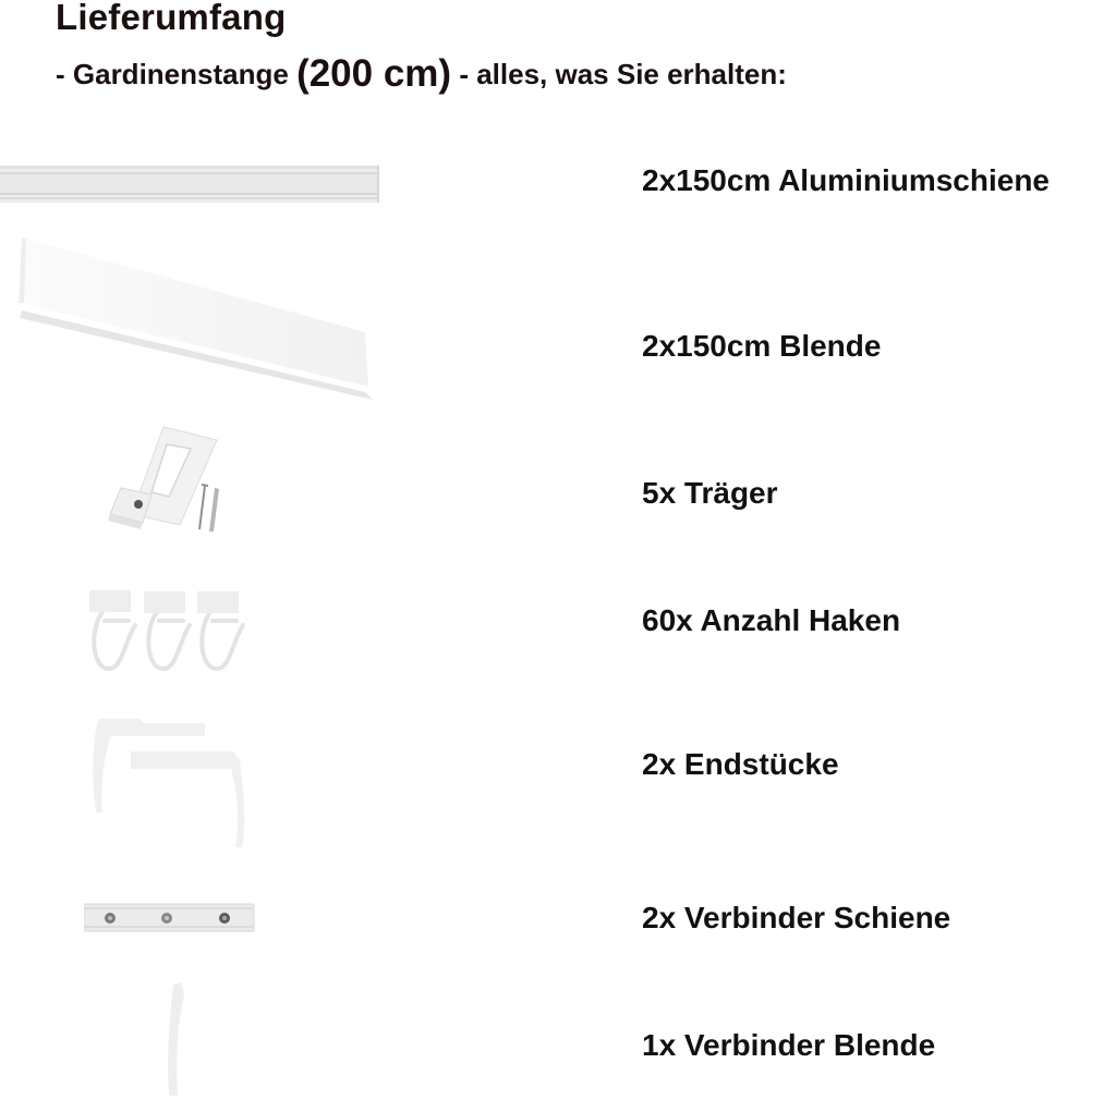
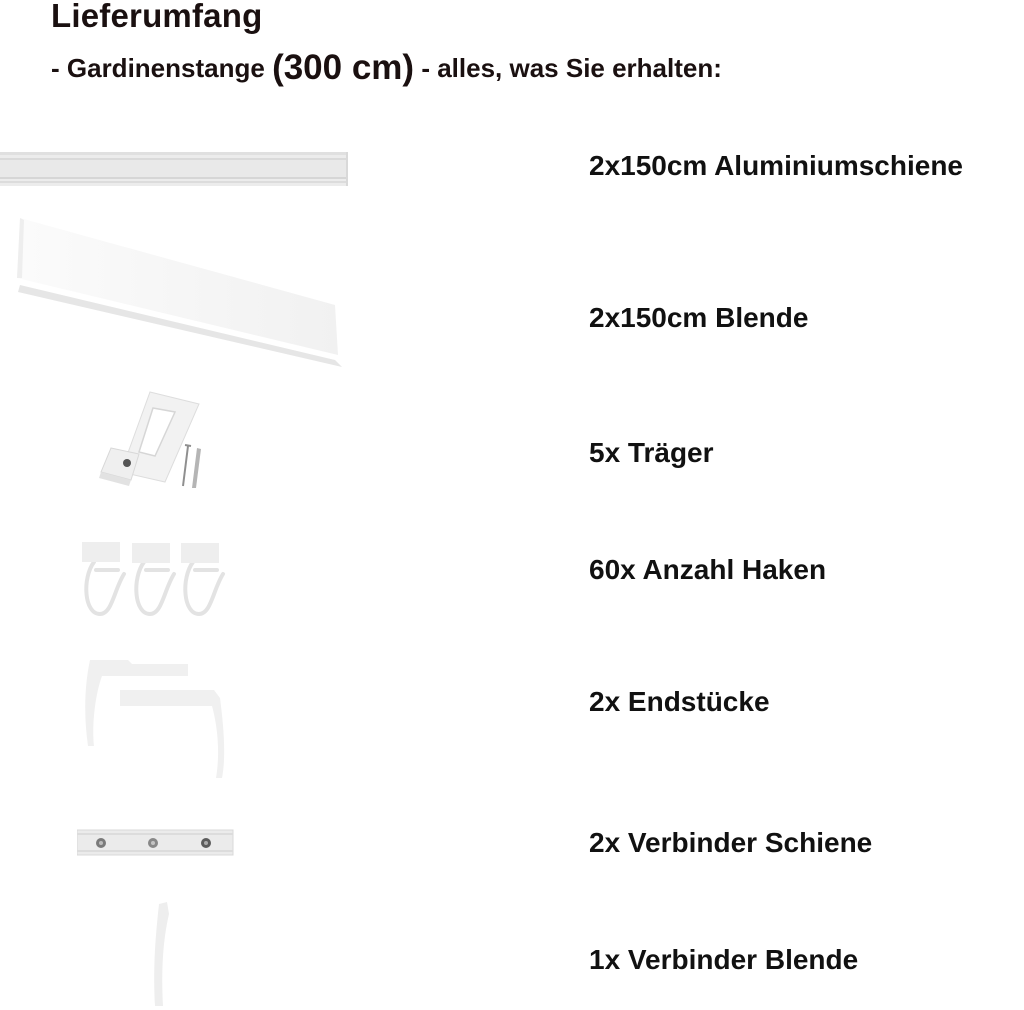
  Lieferumfang
- - Gardinenstange (200 cm) - alles, was Sie erhalten:
+ - Gardinenstange (300 cm) - alles, was Sie erhalten:
  2x150cm Aluminiumschiene
  2x150cm Blende
  5x Träger
  60x Anzahl Haken
  2x Endstücke
  2x Verbinder Schiene
  1x Verbinder Blende
